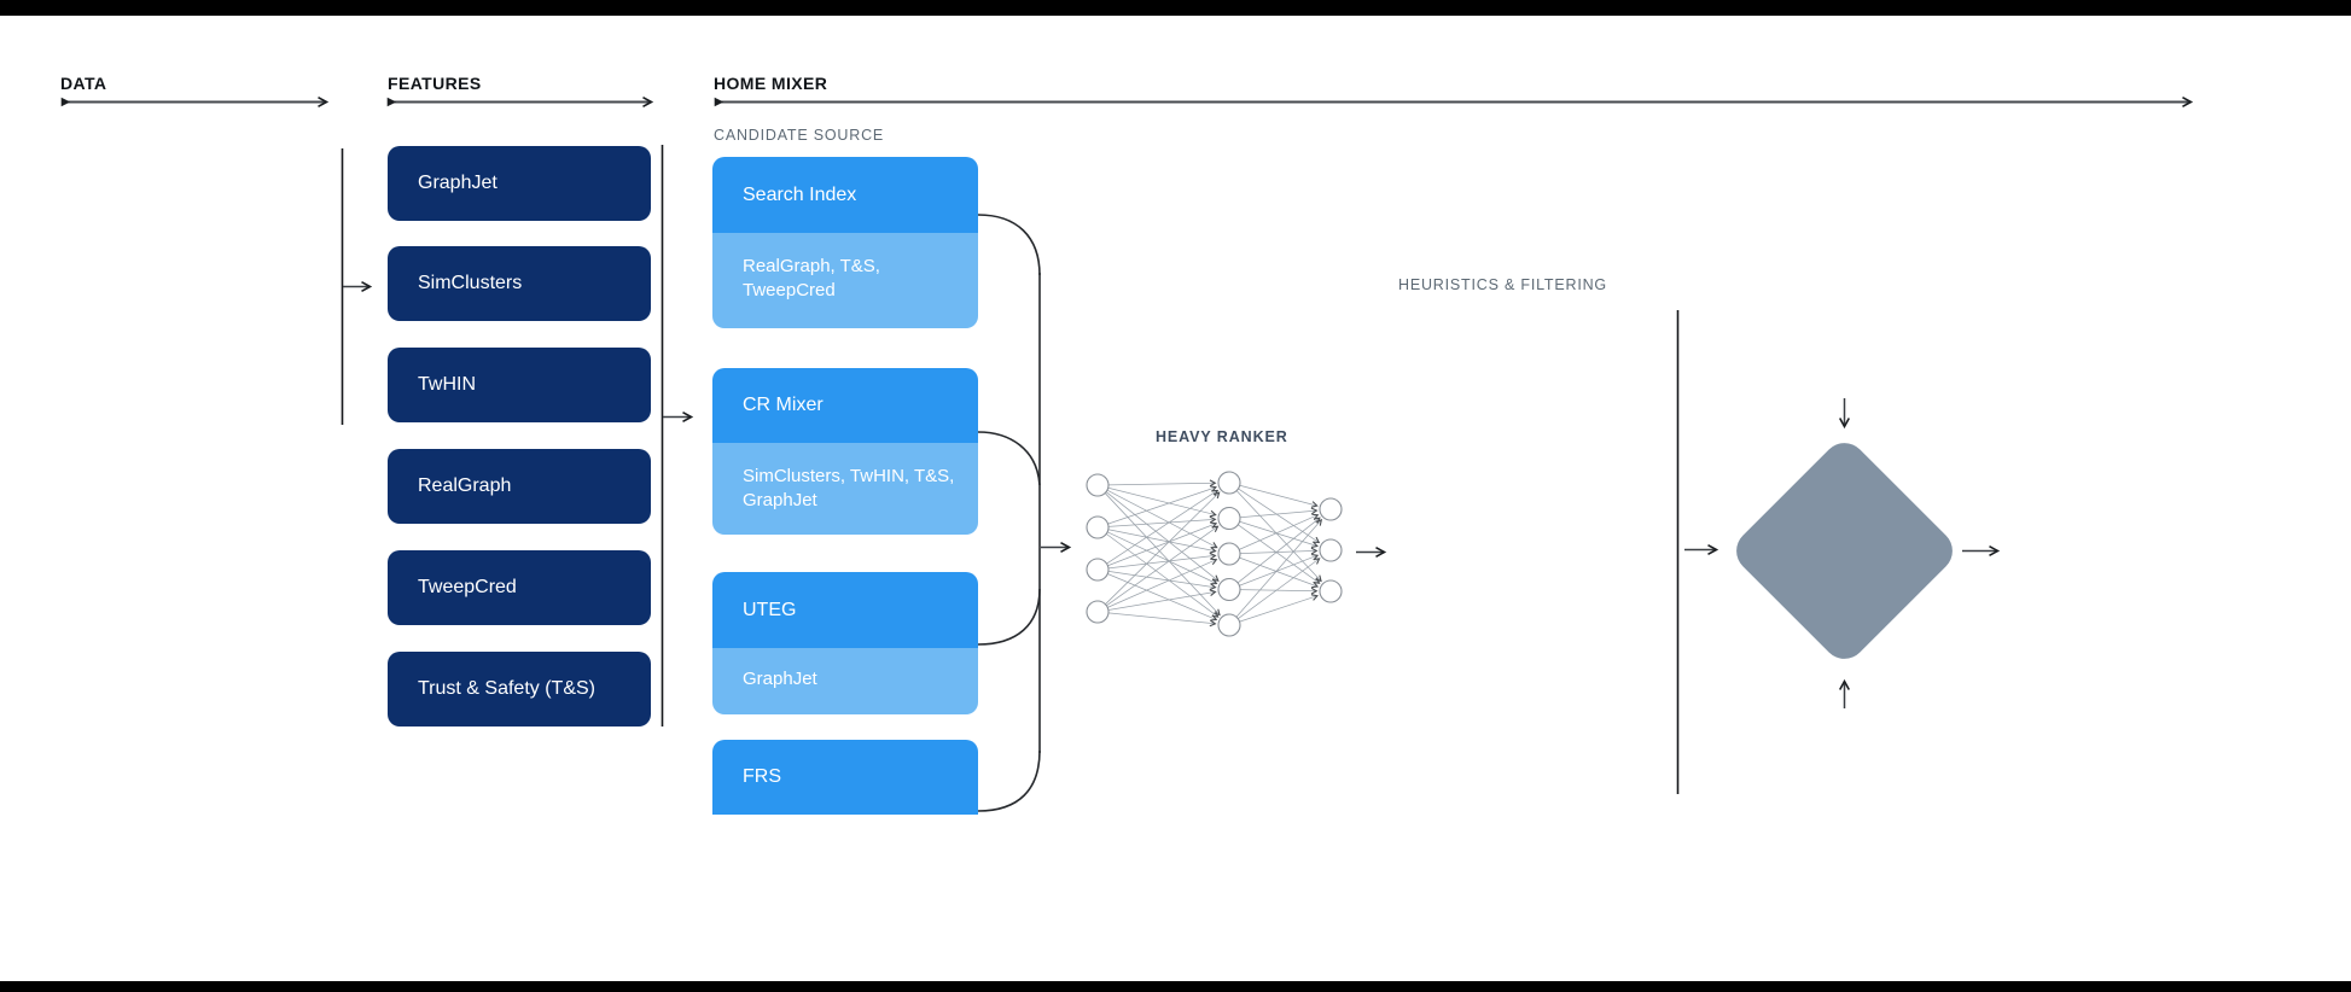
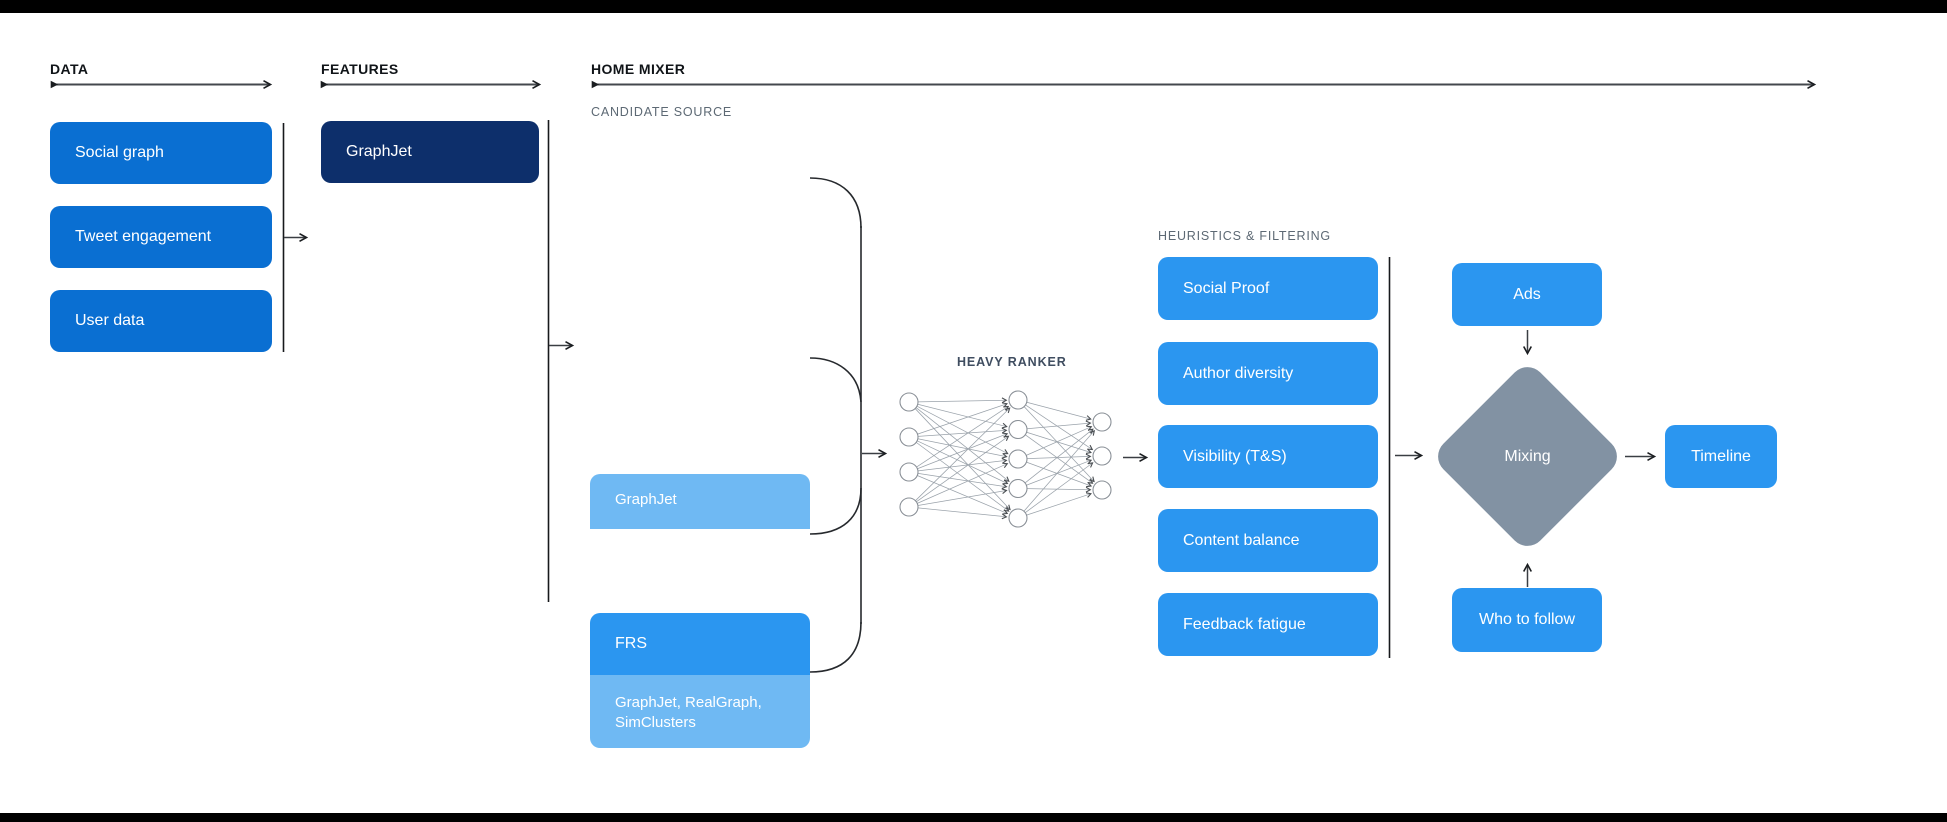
  DATA
  FEATURES
  HOME MIXER
  CANDIDATE SOURCE
  HEURISTICS & FILTERING
  HEAVY RANKER
+ Social graph
+ Tweet engagement
+ User data
  GraphJet
- SimClusters
- TwHIN
- RealGraph
- TweepCred
- Trust & Safety (T&S)
- Search Index
- RealGraph, T&S, TweepCred
- CR Mixer
- SimClusters, TwHIN, T&S, GraphJet
- UTEG
  GraphJet
  FRS
+ GraphJet, RealGraph, SimClusters
+ Social Proof
+ Author diversity
+ Visibility (T&S)
+ Content balance
+ Feedback fatigue
+ Ads
+ Mixing
+ Who to follow
+ Timeline
